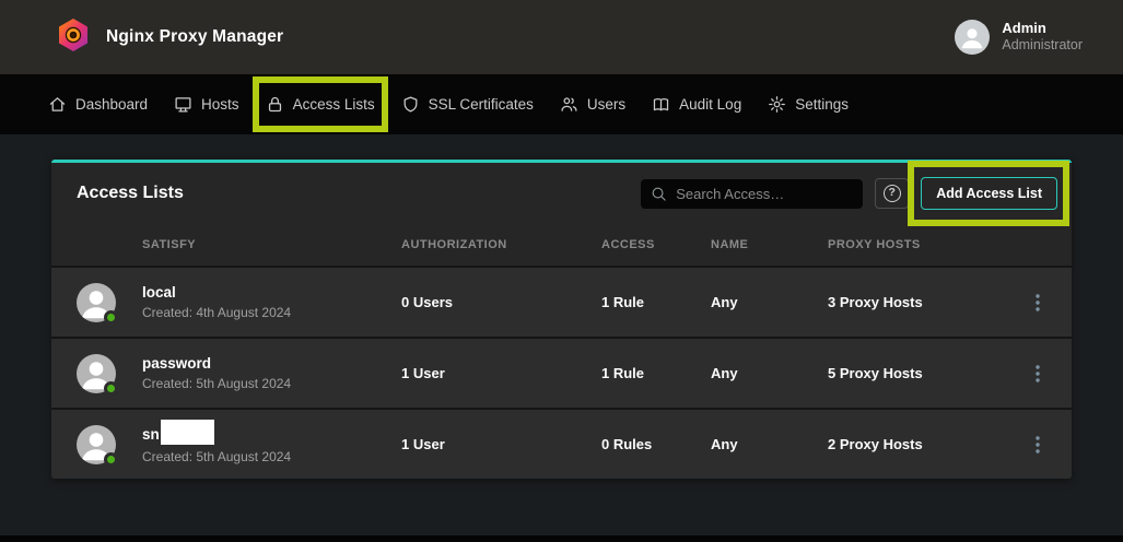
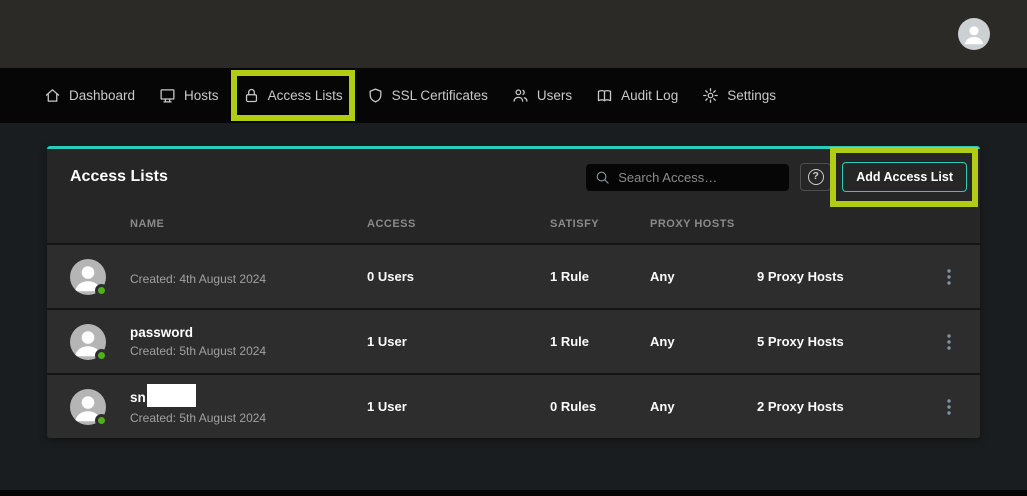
- Nginx Proxy Manager
- Admin
- Administrator
  Dashboard
  Hosts
  Access Lists
  SSL Certificates
  Users
  Audit Log
  Settings
  Access Lists
  Search Access…
  ?
  Add Access List
- SATISFY
+ NAME
- AUTHORIZATION
  ACCESS
- NAME
+ SATISFY
  PROXY HOSTS
- local
  Created: 4th August 2024
  0 Users
  1 Rule
  Any
- 3 Proxy Hosts
+ 9 Proxy Hosts
  password
  Created: 5th August 2024
  1 User
  1 Rule
  Any
  5 Proxy Hosts
  sn
  Created: 5th August 2024
  1 User
  0 Rules
  Any
  2 Proxy Hosts
